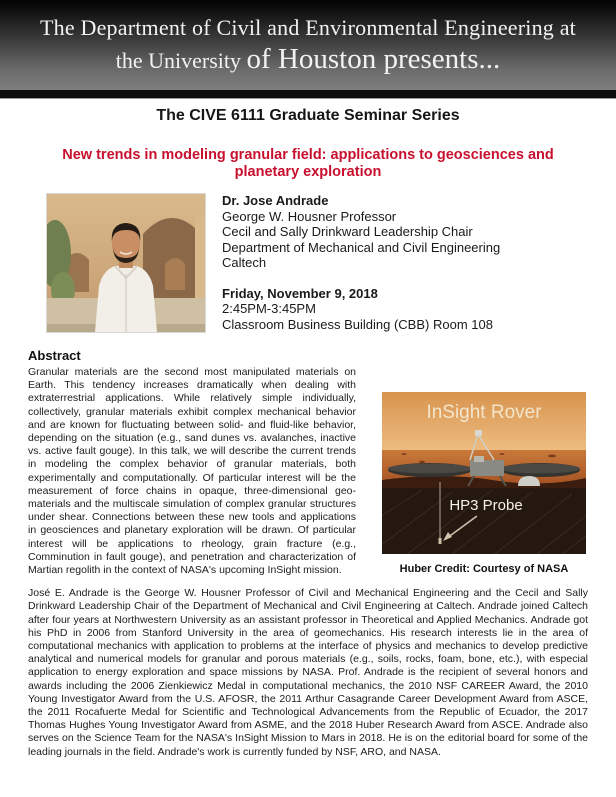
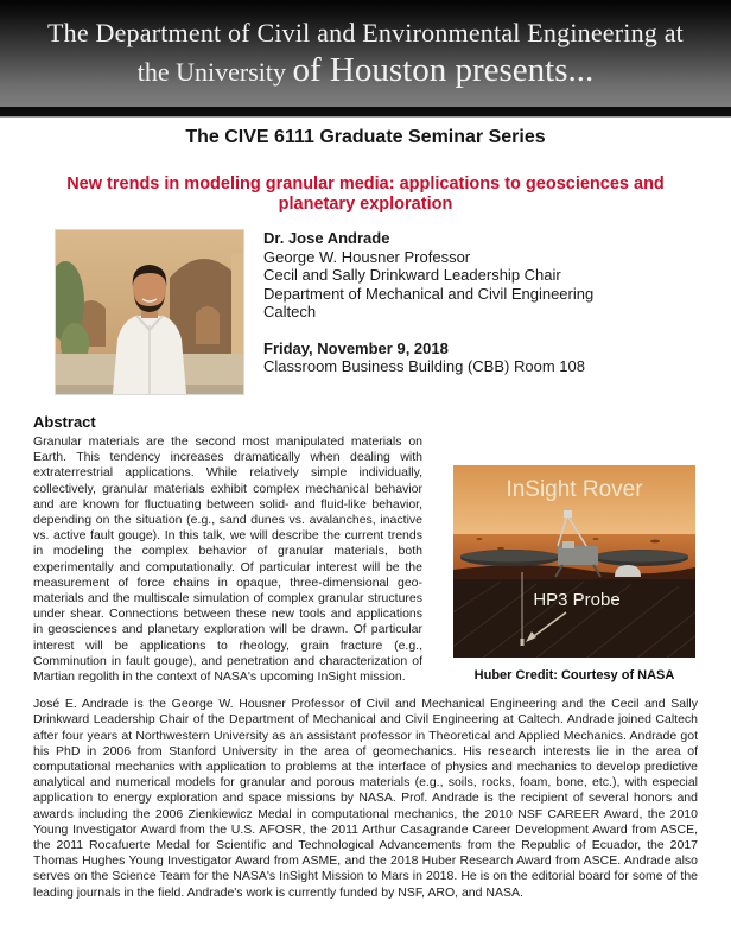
  The Department of Civil and Environmental Engineering at
  the University of Houston presents...
  The CIVE 6111 Graduate Seminar Series
- New trends in modeling granular field: applications to geosciences and planetary exploration
+ New trends in modeling granular media: applications to geosciences and planetary exploration
  Dr. Jose Andrade
  George W. Housner Professor
  Cecil and Sally Drinkward Leadership Chair
  Department of Mechanical and Civil Engineering
  Caltech
  Friday, November 9, 2018
- 2:45PM-3:45PM
  Classroom Business Building (CBB) Room 108
  Abstract
  Granular materials are the second most manipulated materials on Earth. This tendency increases dramatically when dealing with extraterrestrial applications. While relatively simple individually, collectively, granular materials exhibit complex mechanical behavior and are known for fluctuating between solid- and fluid-like behavior, depending on the situation (e.g., sand dunes vs. avalanches, inactive vs. active fault gouge). In this talk, we will describe the current trends in modeling the complex behavior of granular materials, both experimentally and computationally. Of particular interest will be the measurement of force chains in opaque, three-dimensional geo-materials and the multiscale simulation of complex granular structures under shear. Connections between these new tools and applications in geosciences and planetary exploration will be drawn. Of particular interest will be applications to rheology, grain fracture (e.g., Comminution in fault gouge), and penetration and characterization of Martian regolith in the context of NASA's upcoming InSight mission.
  InSight Rover
  HP3 Probe
  Huber Credit: Courtesy of NASA
  José E. Andrade is the George W. Housner Professor of Civil and Mechanical Engineering and the Cecil and Sally Drinkward Leadership Chair of the Department of Mechanical and Civil Engineering at Caltech. Andrade joined Caltech after four years at Northwestern University as an assistant professor in Theoretical and Applied Mechanics. Andrade got his PhD in 2006 from Stanford University in the area of geomechanics. His research interests lie in the area of computational mechanics with application to problems at the interface of physics and mechanics to develop predictive analytical and numerical models for granular and porous materials (e.g., soils, rocks, foam, bone, etc.), with especial application to energy exploration and space missions by NASA. Prof. Andrade is the recipient of several honors and awards including the 2006 Zienkiewicz Medal in computational mechanics, the 2010 NSF CAREER Award, the 2010 Young Investigator Award from the U.S. AFOSR, the 2011 Arthur Casagrande Career Development Award from ASCE, the 2011 Rocafuerte Medal for Scientific and Technological Advancements from the Republic of Ecuador, the 2017 Thomas Hughes Young Investigator Award from ASME, and the 2018 Huber Research Award from ASCE. Andrade also serves on the Science Team for the NASA's InSight Mission to Mars in 2018. He is on the editorial board for some of the leading journals in the field. Andrade's work is currently funded by NSF, ARO, and NASA.
